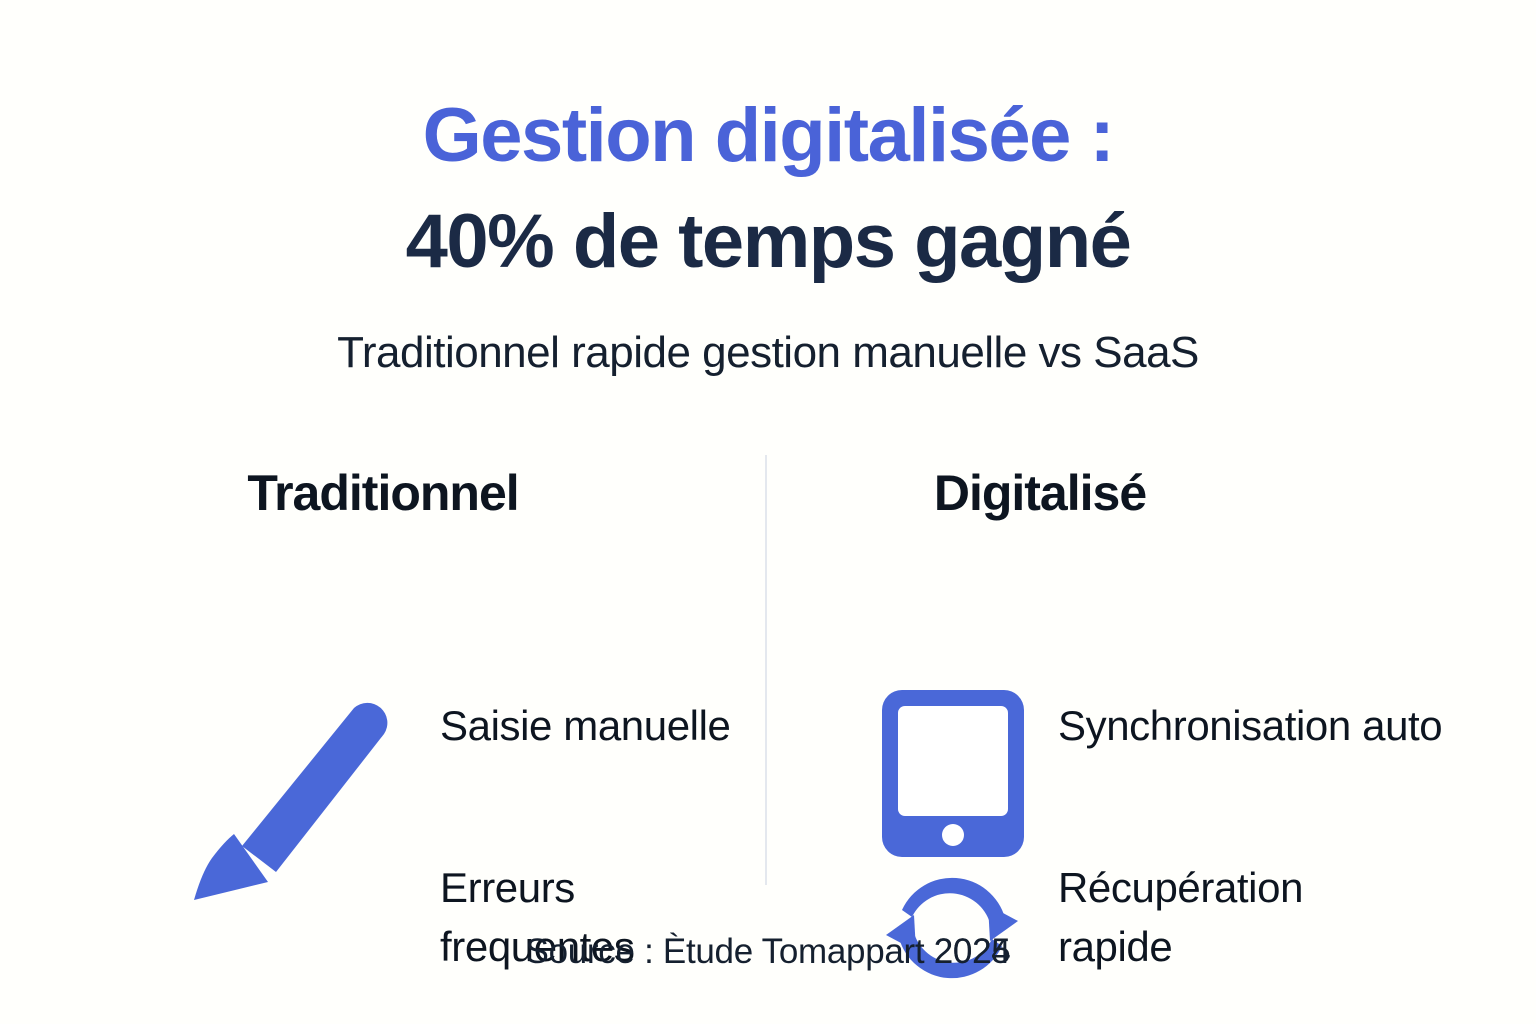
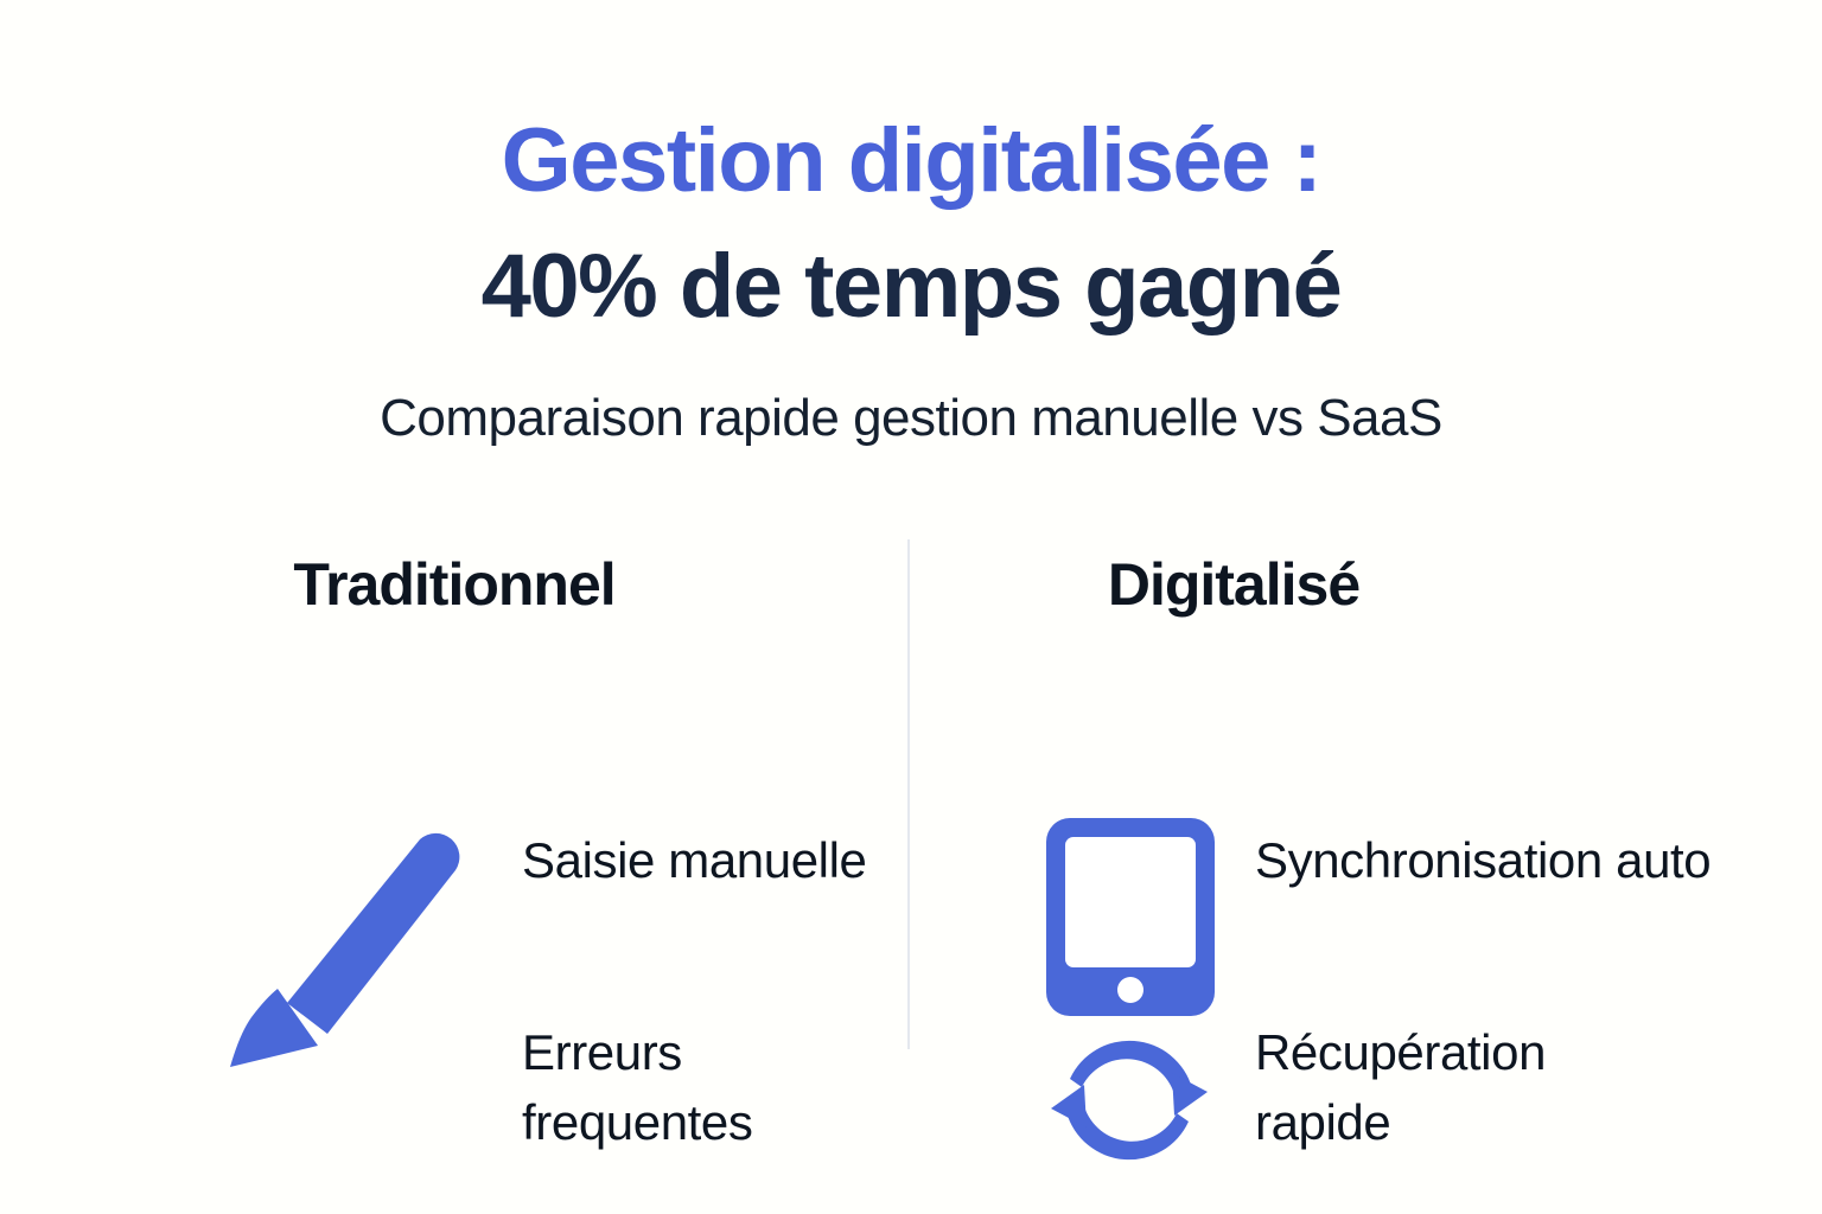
  Gestion digitalisée :
  40% de temps gagné
- Traditionnel rapide gestion manuelle vs SaaS
+ Comparaison rapide gestion manuelle vs SaaS
  Traditionnel
  Saisie manuelle
  Erreurs frequentes
  Digitalisé
  Synchronisation auto
  Récupération rapide
- Source : Ètude Tomappart
- 2024
- 2025
